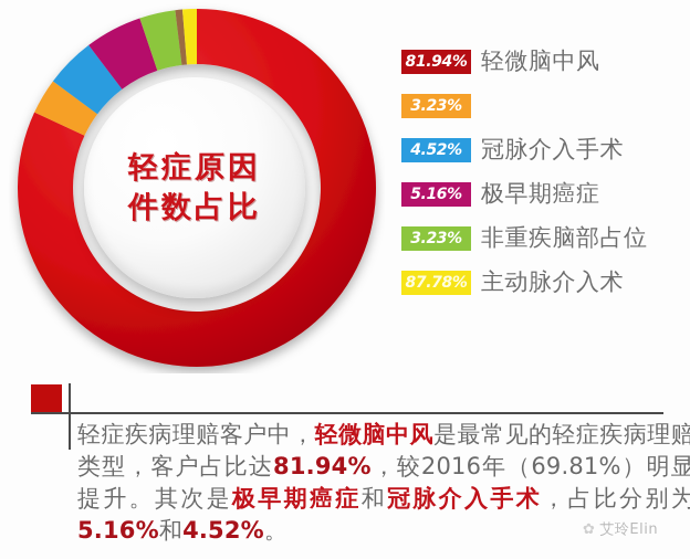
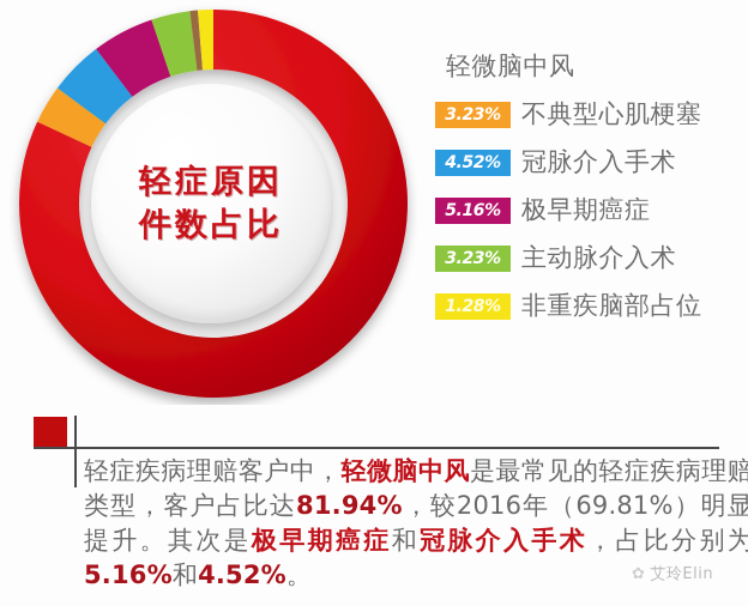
  轻症原因
  件数占比
- 81.94%
  轻微脑中风
  3.23%
+ 不典型心肌梗塞
  4.52%
  冠脉介入手术
  5.16%
  极早期癌症
  3.23%
- 非重疾脑部占位
+ 主动脉介入术
- 87.78%
+ 1.28%
- 主动脉介入术
+ 非重疾脑部占位
  轻症疾病理赔客户中，轻微脑中风是最常见的轻症疾病理赔类型，客户占比达81.94%，较2016年（69.81%）明显提升。其次是极早期癌症和冠脉介入手术，占比分别为5.16%和4.52%。
  ✿ 艾玲Elin
